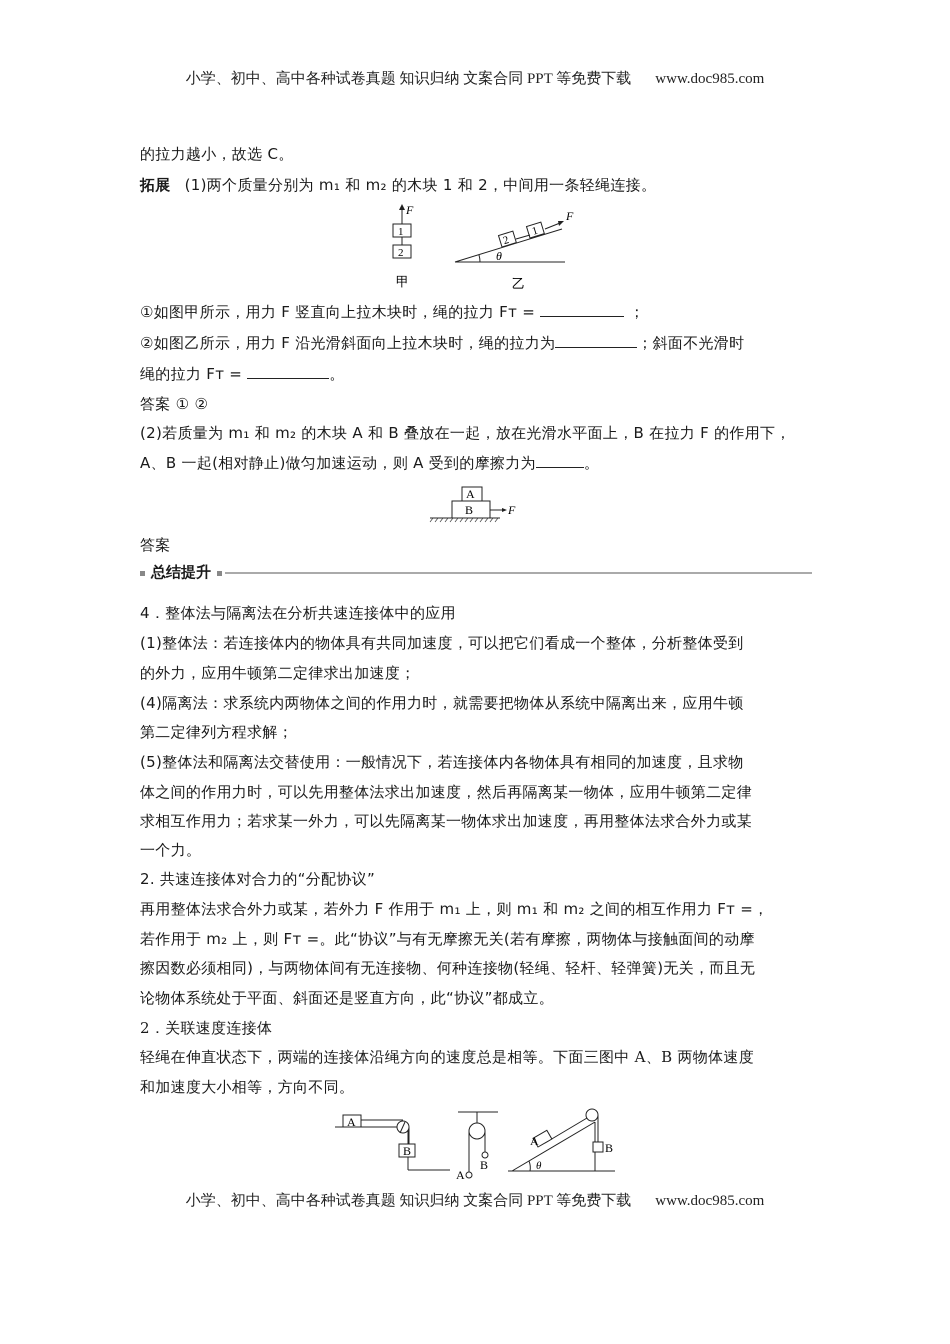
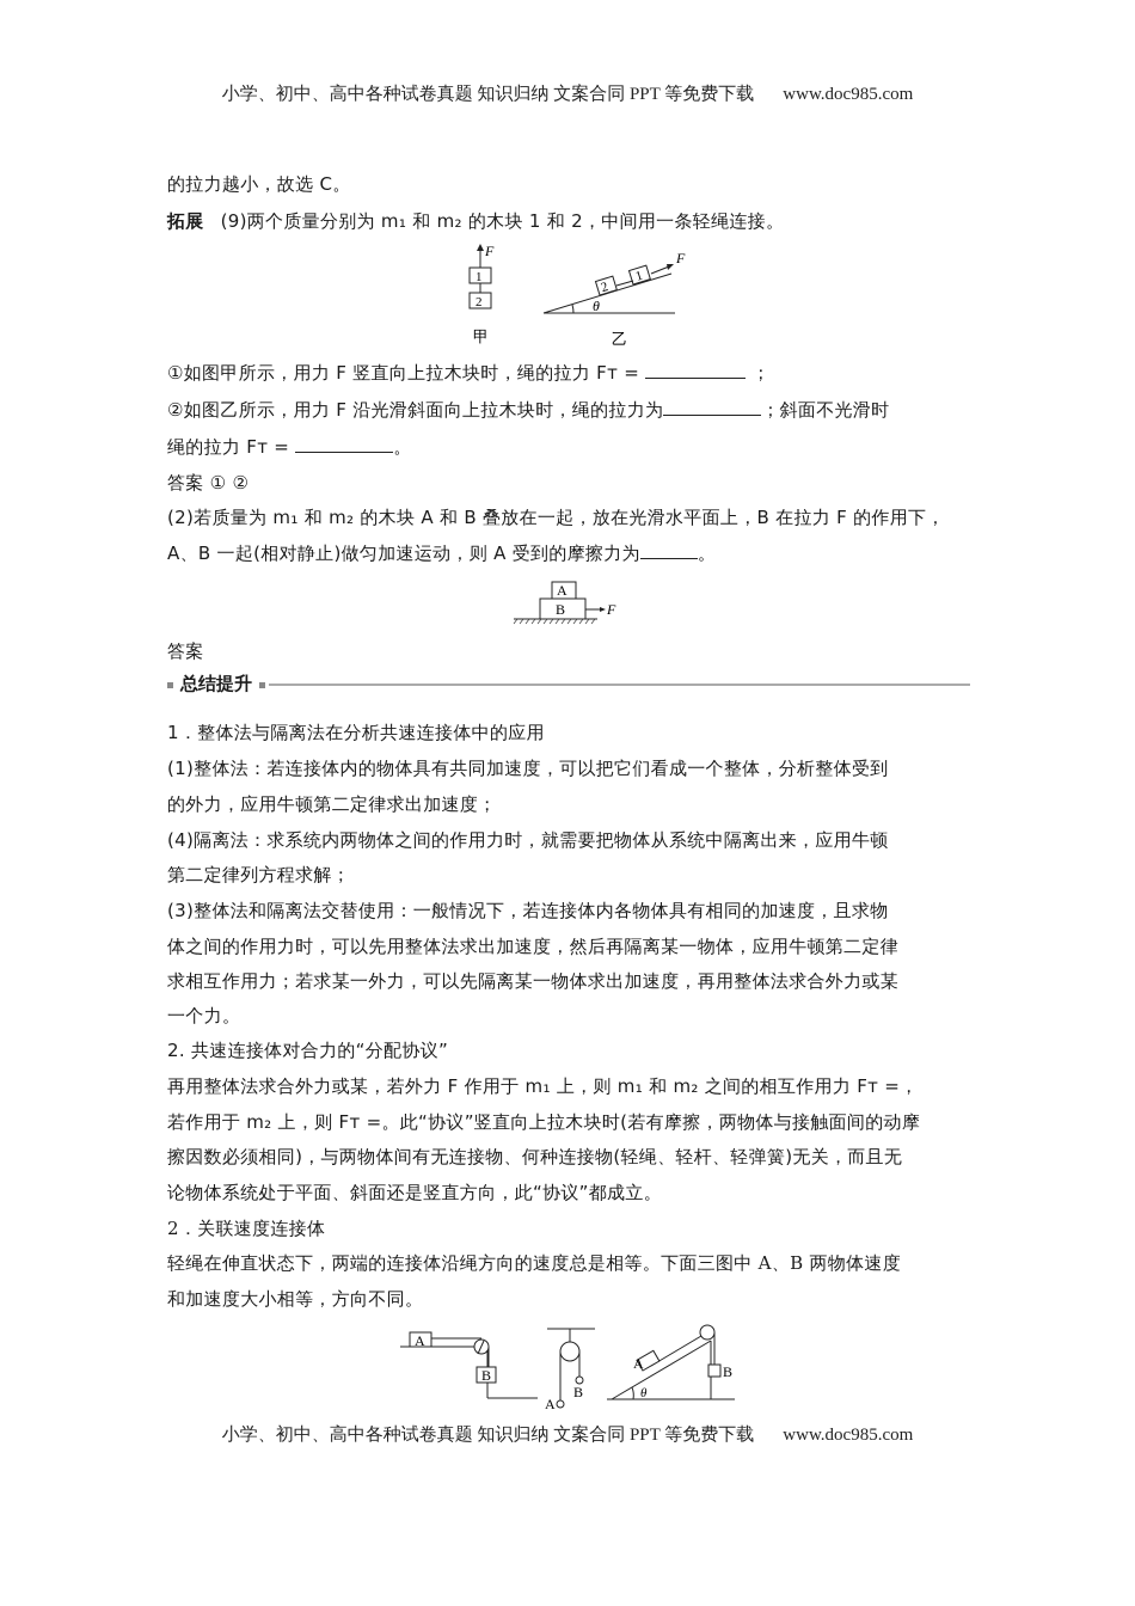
  小学、初中、高中各种试卷真题 知识归纳 文案合同 PPT 等免费下载 www.doc985.com
  的拉力越小，故选 C。
- 拓展 (1)两个质量分别为 m₁ 和 m₂ 的木块 1 和 2，中间用一条轻绳连接。
+ 拓展 (9)两个质量分别为 m₁ 和 m₂ 的木块 1 和 2，中间用一条轻绳连接。
  F
  1
  2
  甲
  θ
  F
  乙
  ①如图甲所示，用力 F 竖直向上拉木块时，绳的拉力 Fᴛ = ；
  ②如图乙所示，用力 F 沿光滑斜面向上拉木块时，绳的拉力为 ；斜面不光滑时
  绳的拉力 Fᴛ = 。
  答案 ① ②
  (2)若质量为 m₁ 和 m₂ 的木块 A 和 B 叠放在一起，放在光滑水平面上，B 在拉力 F 的作用下，
  A、B 一起(相对静止)做匀加速运动，则 A 受到的摩擦力为 。
  A
  B
  F
  答案
  总结提升
- 4．整体法与隔离法在分析共速连接体中的应用
+ 1．整体法与隔离法在分析共速连接体中的应用
  (1)整体法：若连接体内的物体具有共同加速度，可以把它们看成一个整体，分析整体受到
  的外力，应用牛顿第二定律求出加速度；
  (4)隔离法：求系统内两物体之间的作用力时，就需要把物体从系统中隔离出来，应用牛顿
  第二定律列方程求解；
- (5)整体法和隔离法交替使用：一般情况下，若连接体内各物体具有相同的加速度，且求物
+ (3)整体法和隔离法交替使用：一般情况下，若连接体内各物体具有相同的加速度，且求物
  体之间的作用力时，可以先用整体法求出加速度，然后再隔离某一物体，应用牛顿第二定律
  求相互作用力；若求某一外力，可以先隔离某一物体求出加速度，再用整体法求合外力或某
  一个力。
  2. 共速连接体对合力的“分配协议”
  再用整体法求合外力或某，若外力 F 作用于 m₁ 上，则 m₁ 和 m₂ 之间的相互作用力 Fᴛ =，
- 若作用于 m₂ 上，则 Fᴛ =。此“协议”与有无摩擦无关(若有摩擦，两物体与接触面间的动摩
+ 若作用于 m₂ 上，则 Fᴛ =。此“协议”竖直向上拉木块时(若有摩擦，两物体与接触面间的动摩
  擦因数必须相同)，与两物体间有无连接物、何种连接物(轻绳、轻杆、轻弹簧)无关，而且无
  论物体系统处于平面、斜面还是竖直方向，此“协议”都成立。
  2．关联速度连接体
  轻绳在伸直状态下，两端的连接体沿绳方向的速度总是相等。下面三图中 A、B 两物体速度
  和加速度大小相等，方向不同。
  A
  B
  A
  B
  A
  B
  θ
  小学、初中、高中各种试卷真题 知识归纳 文案合同 PPT 等免费下载 www.doc985.com
